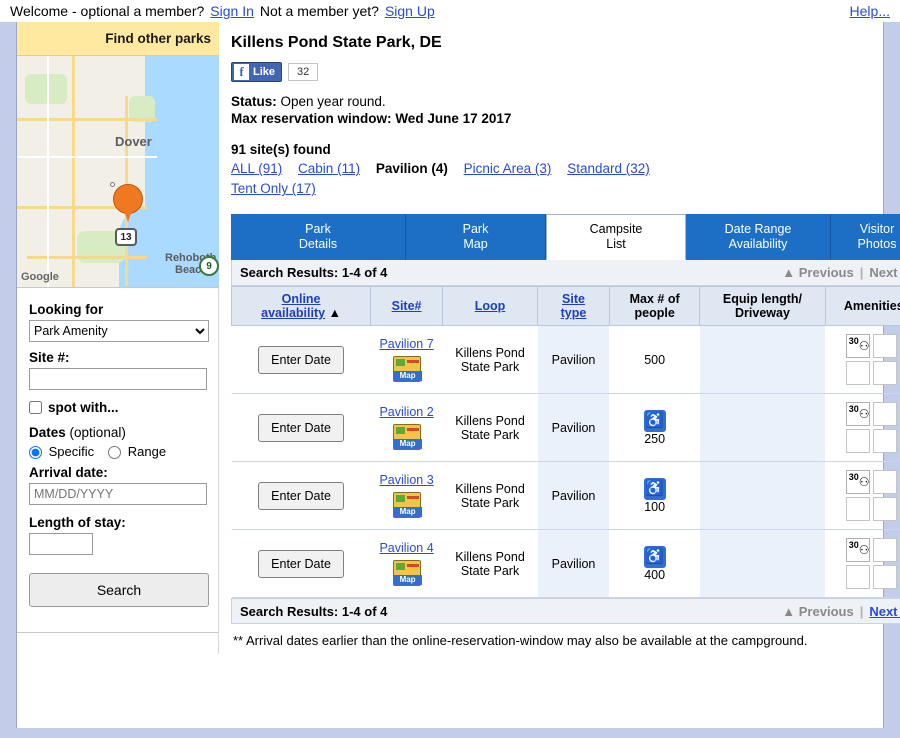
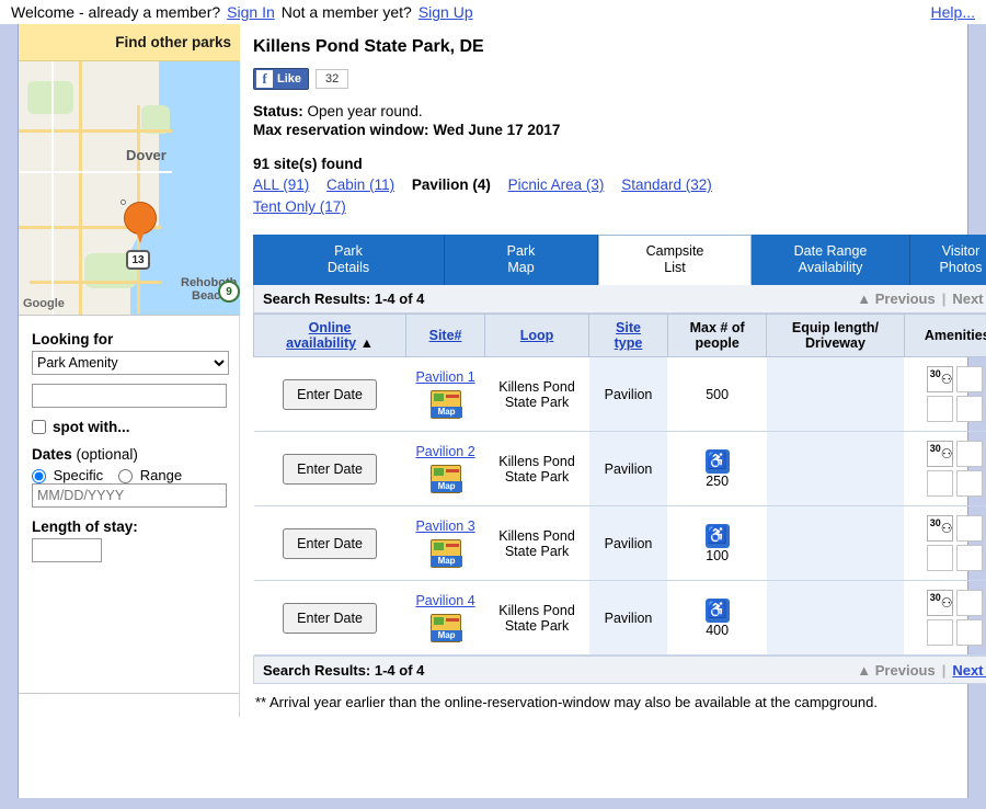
- Welcome - optional a member?
+ Welcome - already a member?
  Sign In
  Not a member yet?
  Sign Up
  Help...
  Find other parks
  Dover
  Beac
  13
  9
  Google
  Looking for
  Park Amenity
- Site #:
  spot with...
  Dates (optional)
  Specific
  Range
- Arrival date:
  MM/DD/YYYY
  Length of stay:
- Search
  Killens Pond State Park, DE
  f
  Like
  32
  Status: Open year round.
  Max reservation window: Wed June 17 2017
  91 site(s) found
  ALL (91) Cabin (11) Pavilion (4) Picnic Area (3) Standard (32)
  Tent Only (17)
  Park
  Details
  Park
  Map
  Campsite
  List
  Date Range
  Availability
  Visitor
  Photos
  Search Results: 1-4 of 4
  ▲ Previous
  |
  Next
  Onlineavailability ▲	Site#	Loop	Sitetype	Max # ofpeople	Equip length/Driveway	Amenitie
- Enter Date	Pavilion 7 Map	Killens Pond State Park	Pavilion	500		30⚇
+ Enter Date	Pavilion 1 Map	Killens Pond State Park	Pavilion	500		30⚇
  Enter Date	Pavilion 2 Map	Killens Pond State Park	Pavilion	♿ 250		30⚇
  Enter Date	Pavilion 3 Map	Killens Pond State Park	Pavilion	♿ 100		30⚇
  Enter Date	Pavilion 4 Map	Killens Pond State Park	Pavilion	♿ 400		30⚇
  Search Results: 1-4 of 4
  ▲ Previous
  |
  Next
- ** Arrival dates earlier than the online-reservation-window may also be available at the campground.
+ ** Arrival year earlier than the online-reservation-window may also be available at the campground.
